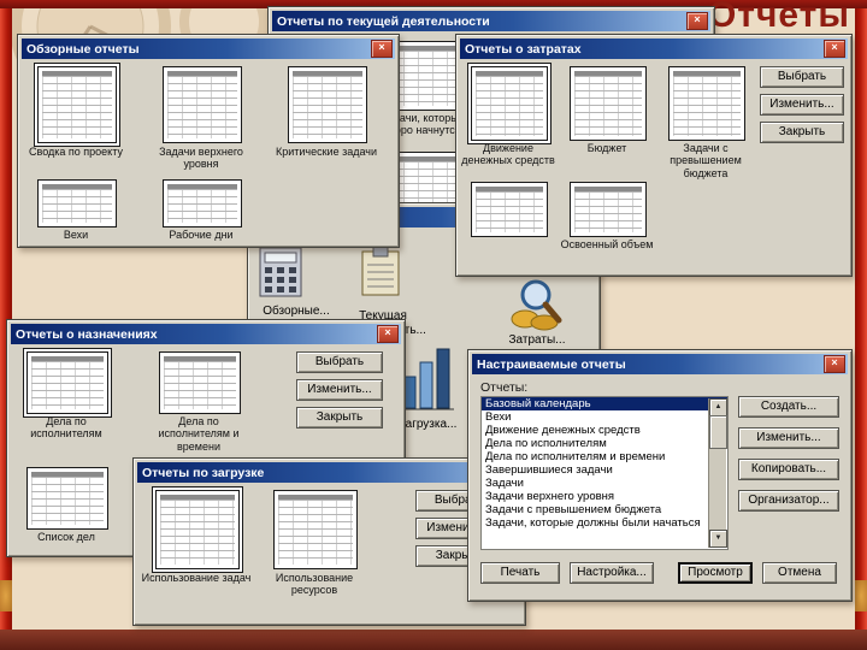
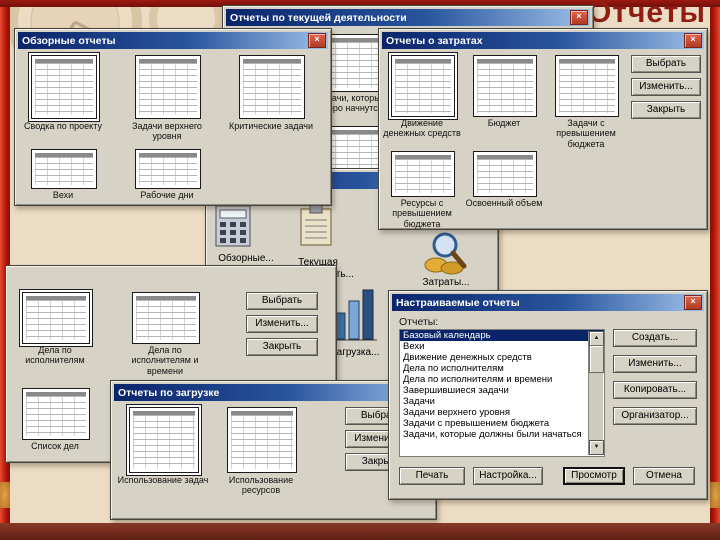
  Отчеты
  Отчеты по текущей деятельности
  Обзорные...
  Затраты...
  агрузка...
  Обзорные отчеты
  Сводка по проекту
  Задачи верхнего уровня
  Критические задачи
  Вехи
  Рабочие дни
  Отчеты о затратах
  Движение денежных средств
  Бюджет
  Задачи с превышением бюджета
+ Ресурсы с превышением бюджета
  Освоенный объем
  Выбрать
  Изменить...
  Закрыть
- Отчеты о назначениях
  Дела по исполнителям
  Дела по исполнителям и времени
  Список дел
  Выбрать
  Изменить...
  Закрыть
  Отчеты по загрузке
  Использование задач
  Использование ресурсов
  Закры
  Настраиваемые отчеты
  Отчеты:
  Базовый календарь
  Вехи
  Движение денежных средств
  Дела по исполнителям
  Дела по исполнителям и времени
  Завершившиеся задачи
  Задачи
  Задачи верхнего уровня
  Задачи с превышением бюджета
  Задачи, которые должны были начаться
  Создать...
  Изменить...
  Копировать...
  Организатор...
  Печать
  Настройка...
  Просмотр
  Отмена
